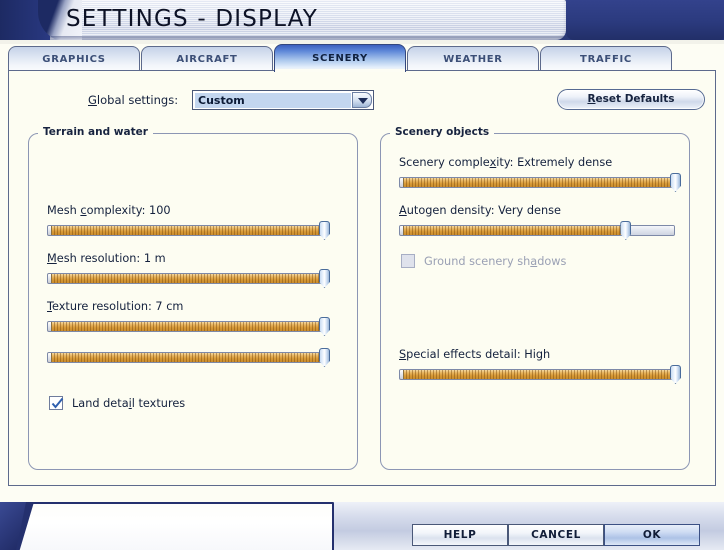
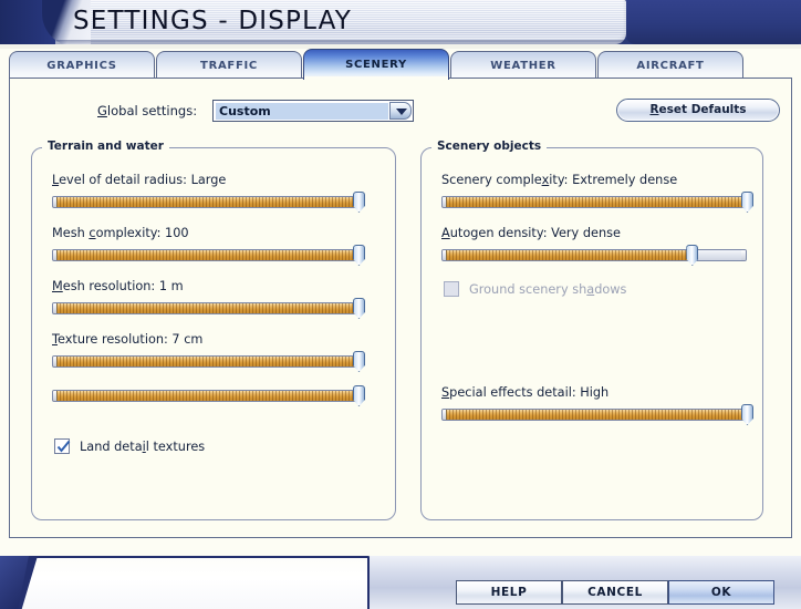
  SETTINGS - DISPLAY
  GRAPHICS
- AIRCRAFT
+ TRAFFIC
  SCENERY
  WEATHER
- TRAFFIC
+ AIRCRAFT
  Global settings:
  Custom
  Reset Defaults
  Terrain and water
+ Level of detail radius: Large
  Mesh complexity: 100
  Mesh resolution: 1 m
  Texture resolution: 7 cm
  Land detail textures
  Scenery objects
  Scenery complexity: Extremely dense
  Autogen density: Very dense
  Ground scenery shadows
  Special effects detail: High
  HELP
  CANCEL
  OK
